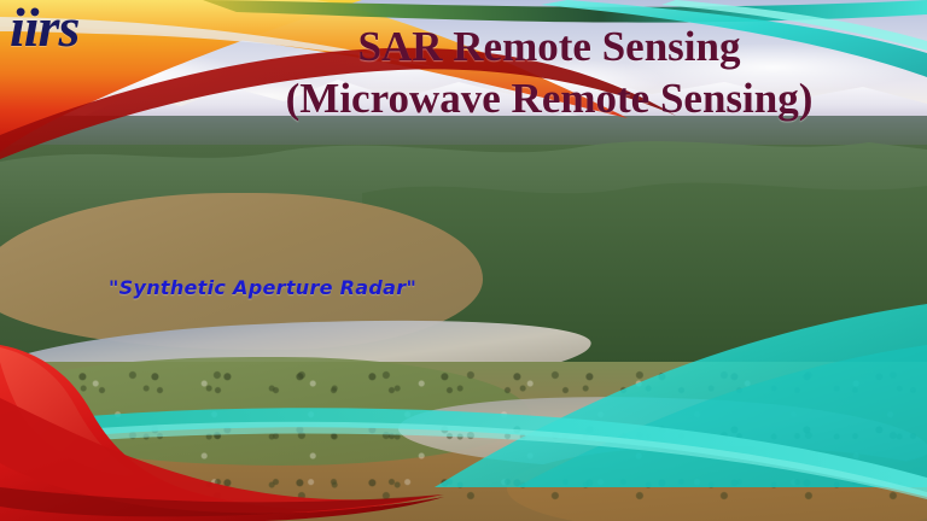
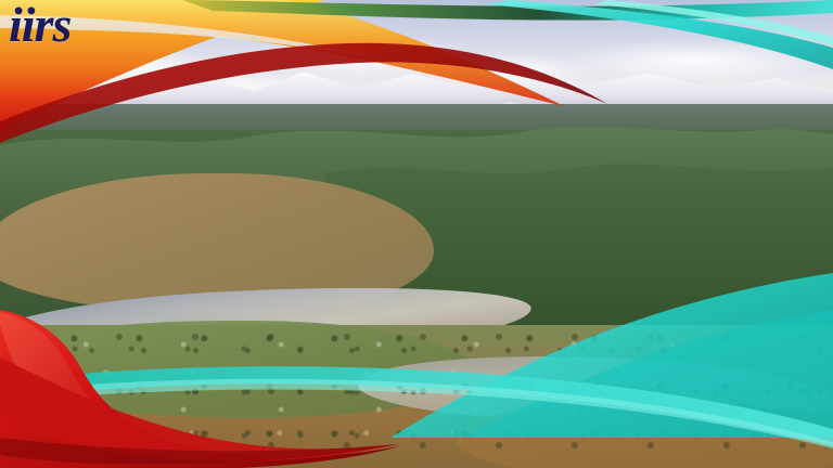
  iirs
- SAR Remote Sensing
- (Microwave Remote Sensing)
- "Synthetic Aperture Radar"
